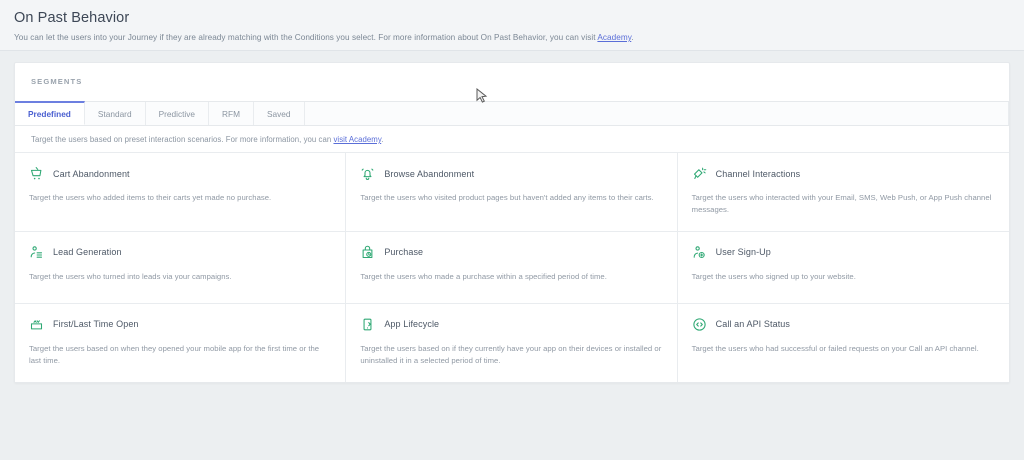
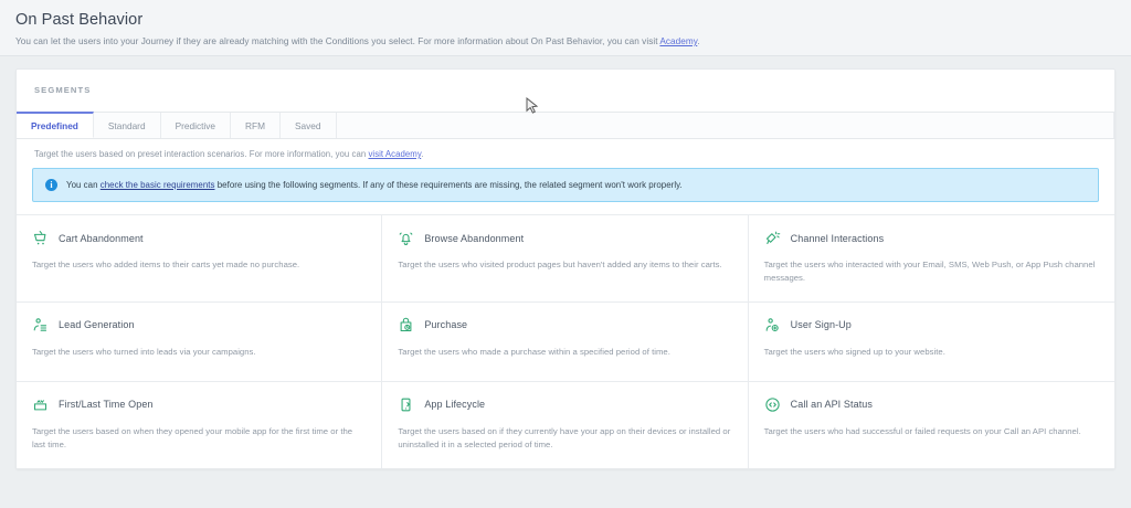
  On Past Behavior
  You can let the users into your Journey if they are already matching with the Conditions you select. For more information about On Past Behavior, you can visit Academy.
  SEGMENTS
  Predefined
  Standard
  Predictive
  RFM
  Saved
  Target the users based on preset interaction scenarios. For more information, you can visit Academy.
+ i
+ You can check the basic requirements before using the following segments. If any of these requirements are missing, the related segment won't work properly.
  Cart Abandonment
  Target the users who added items to their carts yet made no purchase.
  Browse Abandonment
  Target the users who visited product pages but haven't added any items to their carts.
  Channel Interactions
  Target the users who interacted with your Email, SMS, Web Push, or App Push channel messages.
  Lead Generation
  Target the users who turned into leads via your campaigns.
  Purchase
  Target the users who made a purchase within a specified period of time.
  User Sign-Up
  Target the users who signed up to your website.
  First/Last Time Open
  Target the users based on when they opened your mobile app for the first time or the last time.
  App Lifecycle
  Target the users based on if they currently have your app on their devices or installed or uninstalled it in a selected period of time.
  Call an API Status
  Target the users who had successful or failed requests on your Call an API channel.
